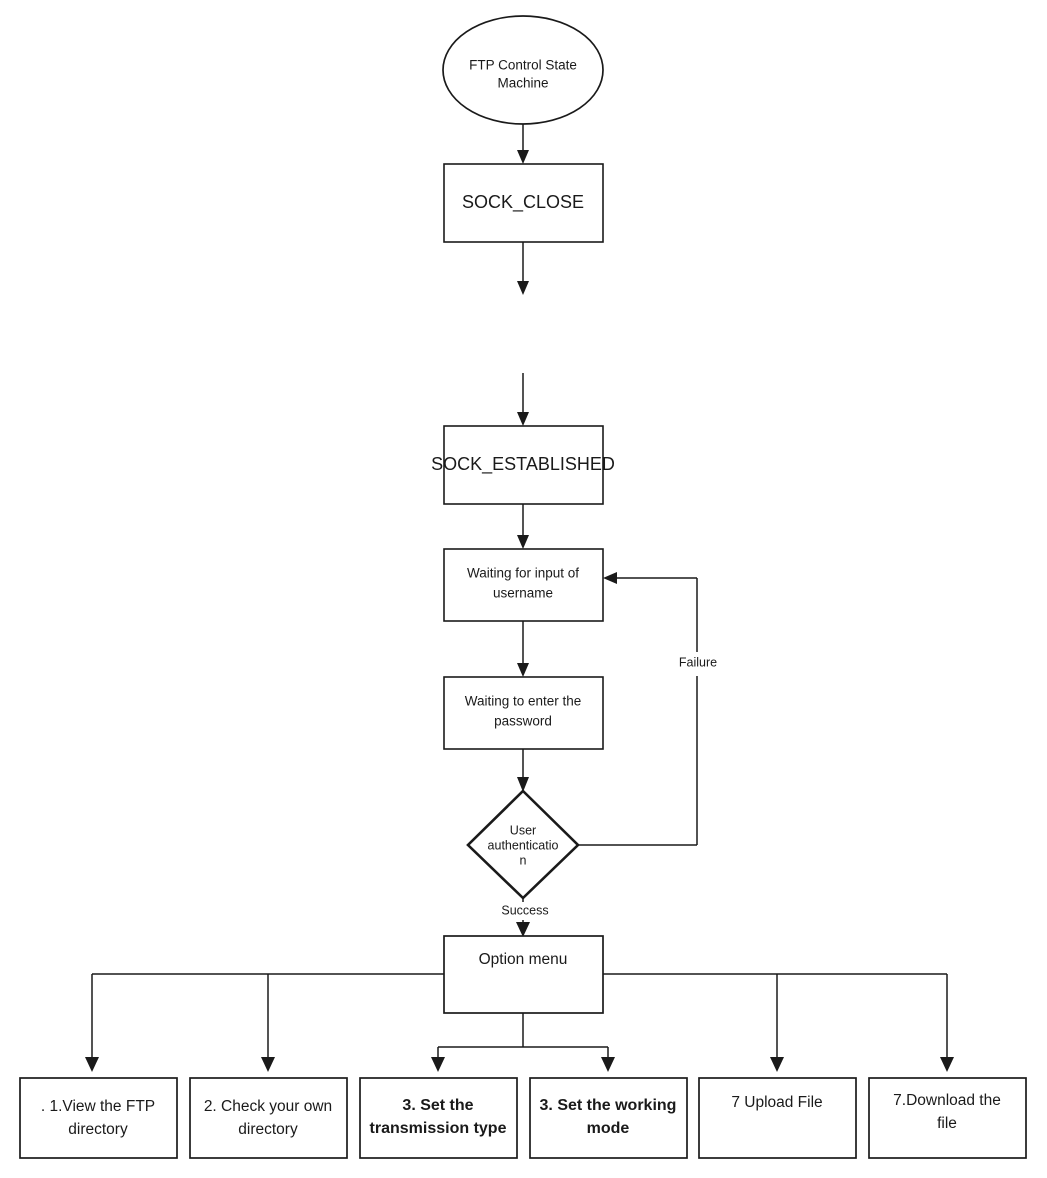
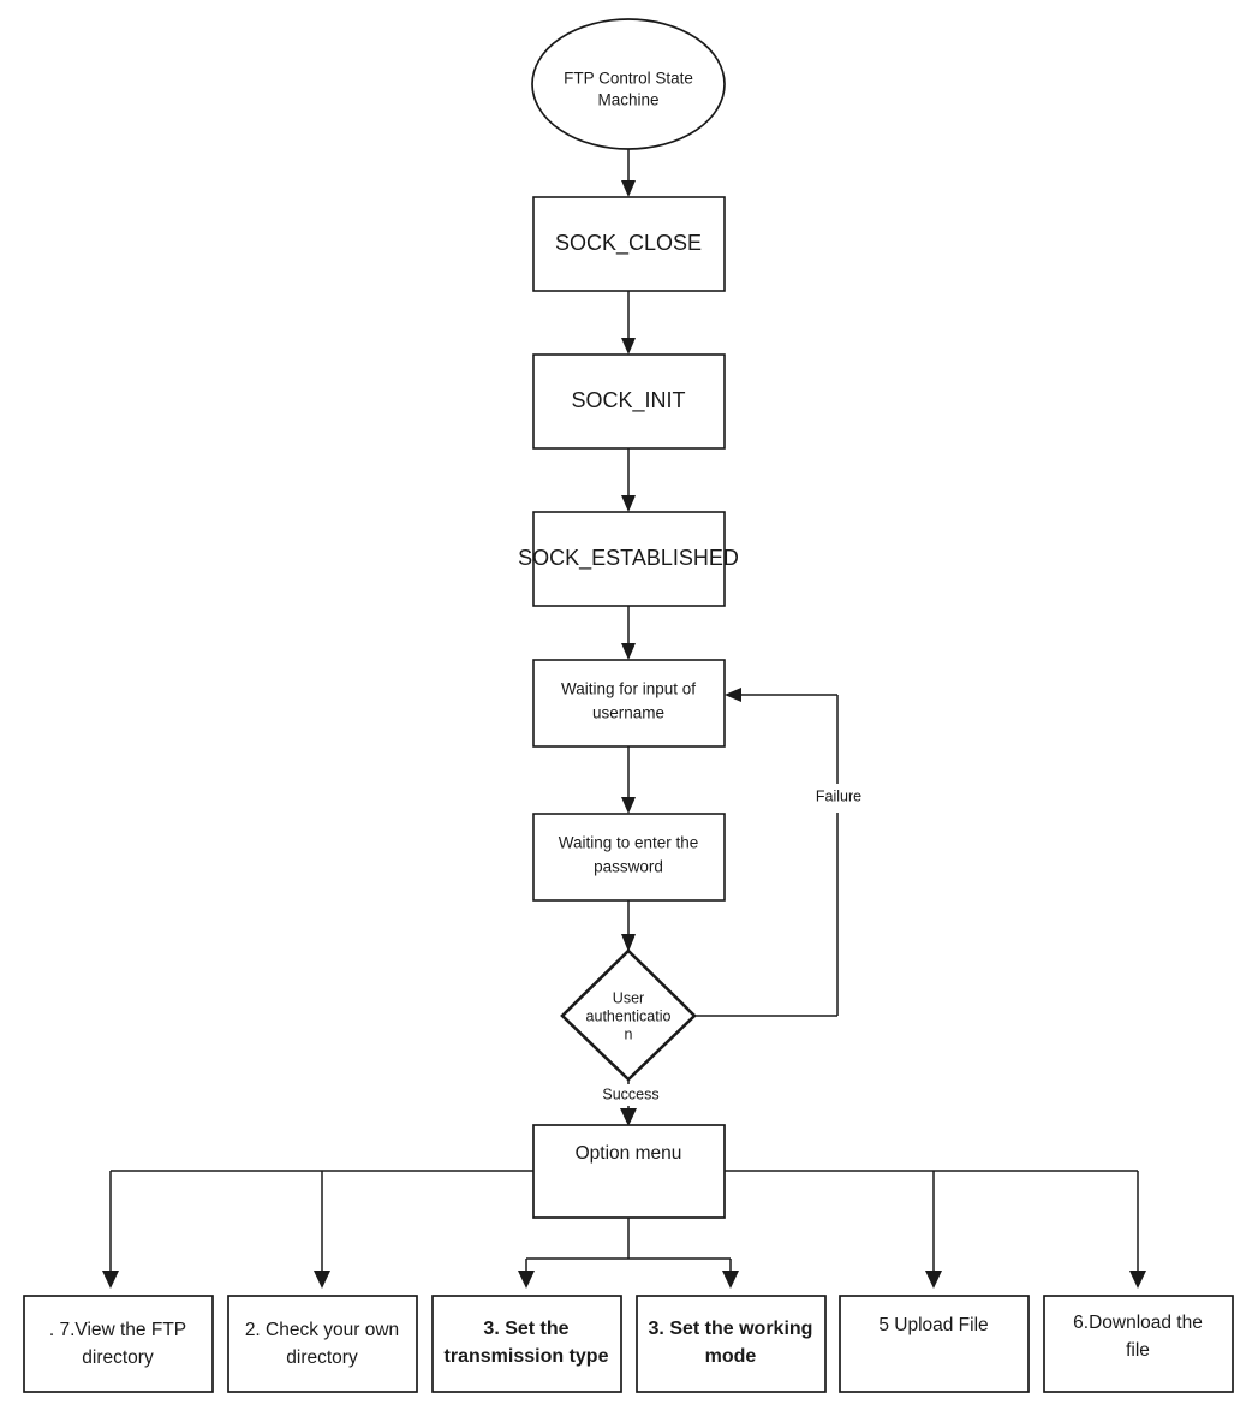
  FTP Control State
  Machine
  SOCK_CLOSE
+ SOCK_INIT
  SOCK_ESTABLISHED
  Waiting for input of
  username
  Waiting to enter the
  password
  User
  authenticatio
  n
  Failure
  Success
  Option menu
- . 1.View the FTP
+ . 7.View the FTP
  directory
  2. Check your own
  directory
  3. Set the
  transmission type
  3. Set the working
  mode
- 7 Upload File
+ 5 Upload File
- 7.Download the
+ 6.Download the
  file
